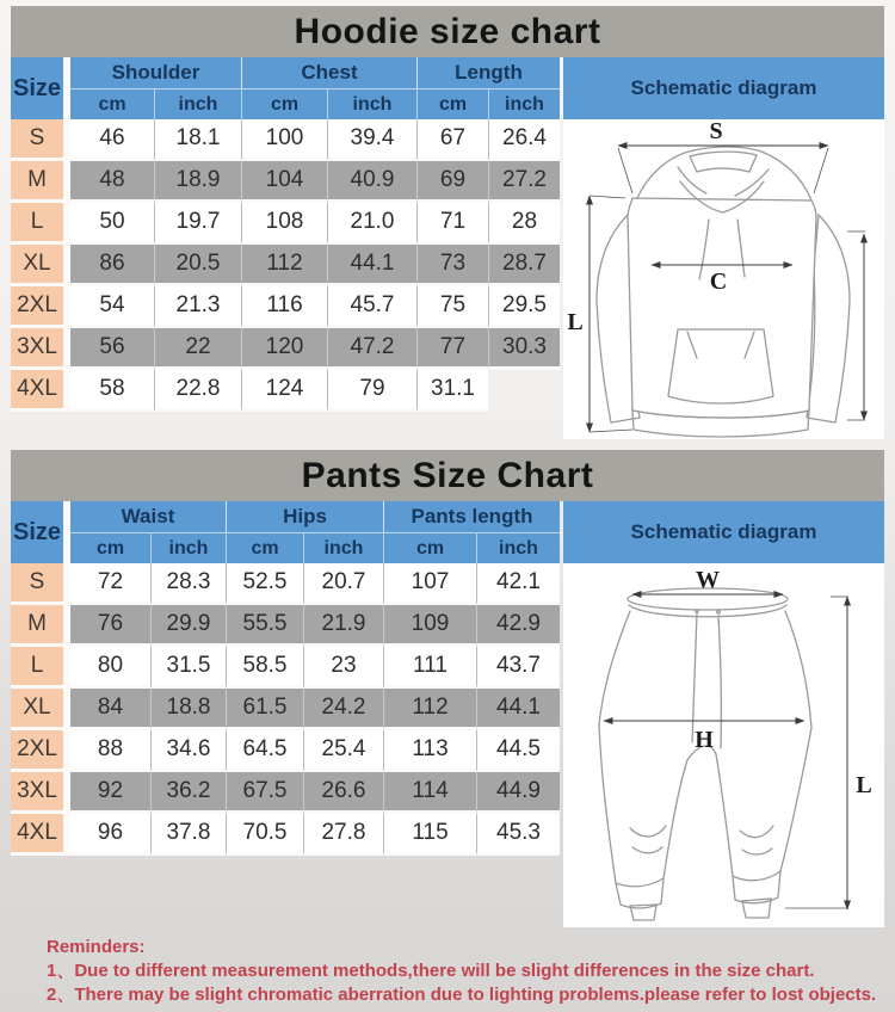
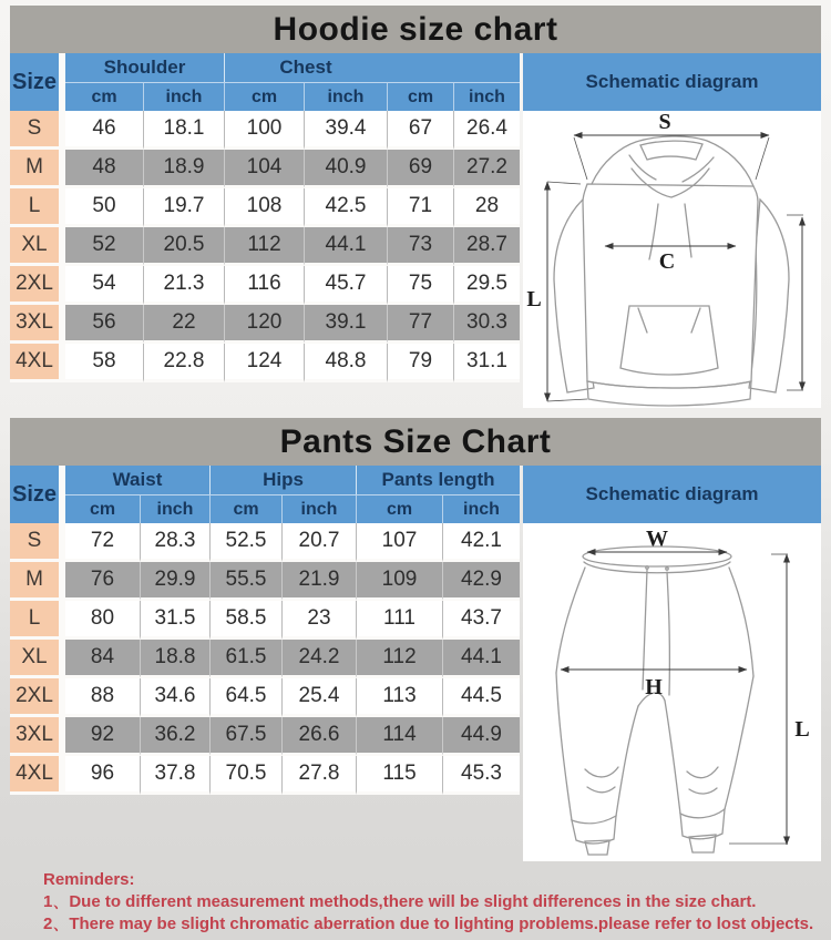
  Hoodie size chart
  Size
  Shoulder
  Chest
- Length
  cm
  inch
  cm
  inch
  cm
  inch
  S
  46
  18.1
  100
  39.4
  67
  26.4
  M
  48
  18.9
  104
  40.9
  69
  27.2
  L
  50
  19.7
  108
- 21.0
+ 42.5
  71
  28
  XL
- 86
+ 52
  20.5
  112
  44.1
  73
  28.7
  2XL
  54
  21.3
  116
  45.7
  75
  29.5
  3XL
  56
  22
  120
- 47.2
+ 39.1
  77
  30.3
  4XL
  58
  22.8
  124
+ 48.8
  79
  31.1
  Schematic diagram
  S
  C
  L
  Pants Size Chart
  Size
  Waist
  Hips
  Pants length
  cm
  inch
  cm
  inch
  cm
  inch
  S
  72
  28.3
  52.5
  20.7
  107
  42.1
  M
  76
  29.9
  55.5
  21.9
  109
  42.9
  L
  80
  31.5
  58.5
  23
  111
  43.7
  XL
  84
  18.8
  61.5
  24.2
  112
  44.1
  2XL
  88
  34.6
  64.5
  25.4
  113
  44.5
  3XL
  92
  36.2
  67.5
  26.6
  114
  44.9
  4XL
  96
  37.8
  70.5
  27.8
  115
  45.3
  Schematic diagram
  W
  H
  L
  Reminders:
  1、Due to different measurement methods,there will be slight differences in the size chart.
  2、There may be slight chromatic aberration due to lighting problems.please refer to lost objects.
